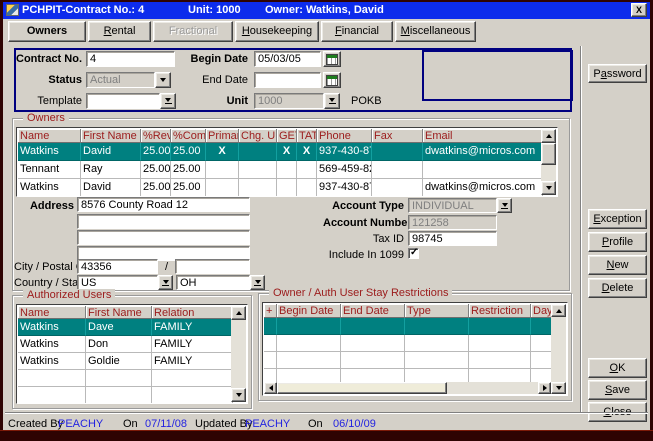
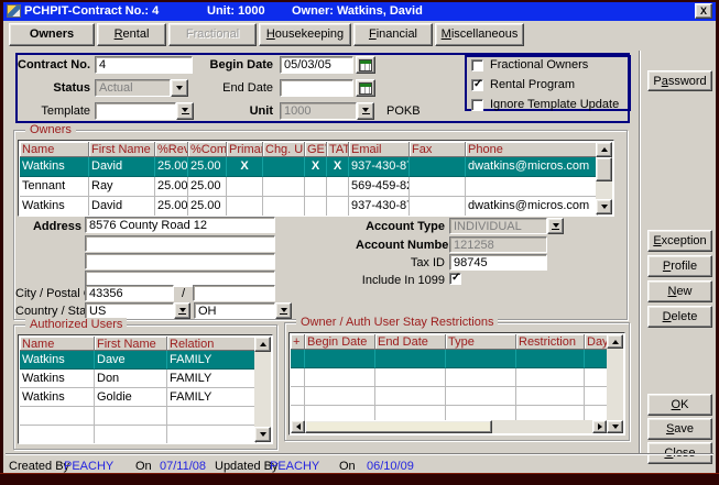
  PCHPIT-Contract No.: 4
  Unit: 1000
  Owner: Watkins, David
  X
  Owners
  Rental
  Fractional
  Housekeeping
  Financial
  Miscellaneous
  Contract No.
  4
  Begin Date
  05/03/05
  Status
  Actual
  End Date
  Template
  Unit
  1000
  POKB
+ Fractional Owners
+ Rental Program
+ Ignore Template Update
  Owners
  Name
  First Name
  %Rev
  %Com
  Prima
  TAT
- Phone
+ Email
  Fax
- Email
+ Phone
  Watkins
  David
  25.00
  25.00
  X
  X
  X
  937-430-8
  dwatkins@micros.com
  Tennant
  Ray
  25.00
  25.00
  569-459-8
  Watkins
  David
  25.00
  25.00
  937-430-8
  dwatkins@micros.com
  Address
  8576 County Road 12
  City / Postal
  43356
  /
  Country / Sta
  US
  OH
  Account Type
  INDIVIDUAL
  Account Numbe
  121258
  Tax ID
  98745
  Include In 1099
  Authorized Users
  Name
  First Name
  Relation
  Watkins
  Dave
  FAMILY
  Watkins
  Don
  FAMILY
  Watkins
  Goldie
  FAMILY
  Owner / Auth User Stay Restrictions
  +
  Begin Date
  End Date
  Type
  Restriction
  Day
  P
  a
  ssword
  E
  xception
  P
  rofile
  N
  ew
  D
  elete
  O
  K
  S
  ave
  C
  lose
  Created By
  PEACHY
  On
  07/11/08
  Updated By
  PEACHY
  On
  06/10/09
